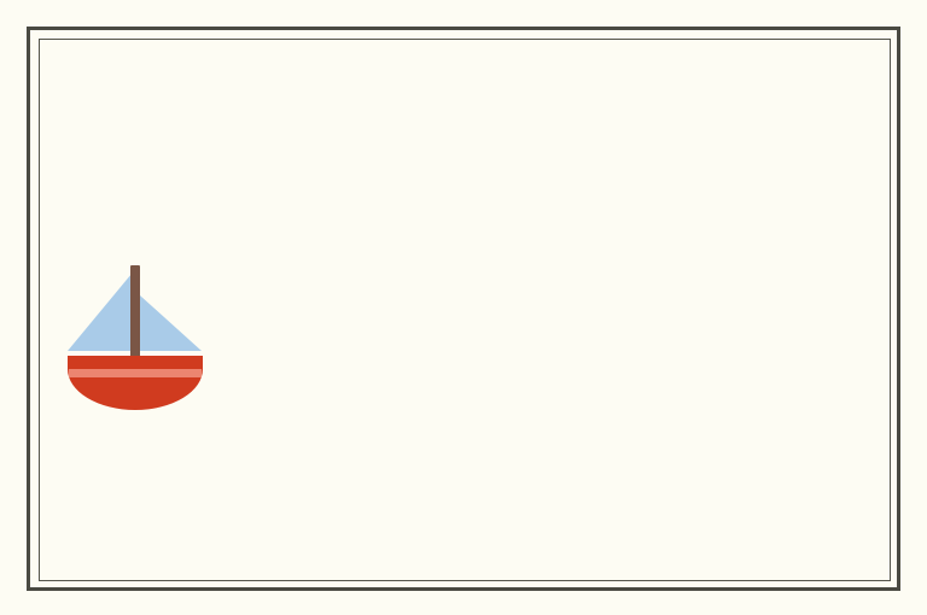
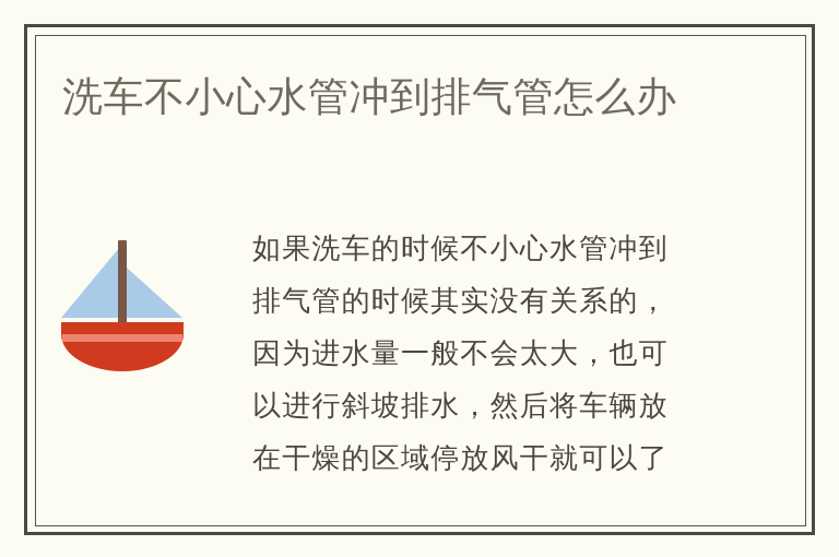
+ 洗车不小心水管冲到排气管怎么办
+ 如果洗车的时候不小心水管冲到排气管的时候其实没有关系的，因为进水量一般不会太大，也可以进行斜坡排水，然后将车辆放在干燥的区域停放风干就可以了
